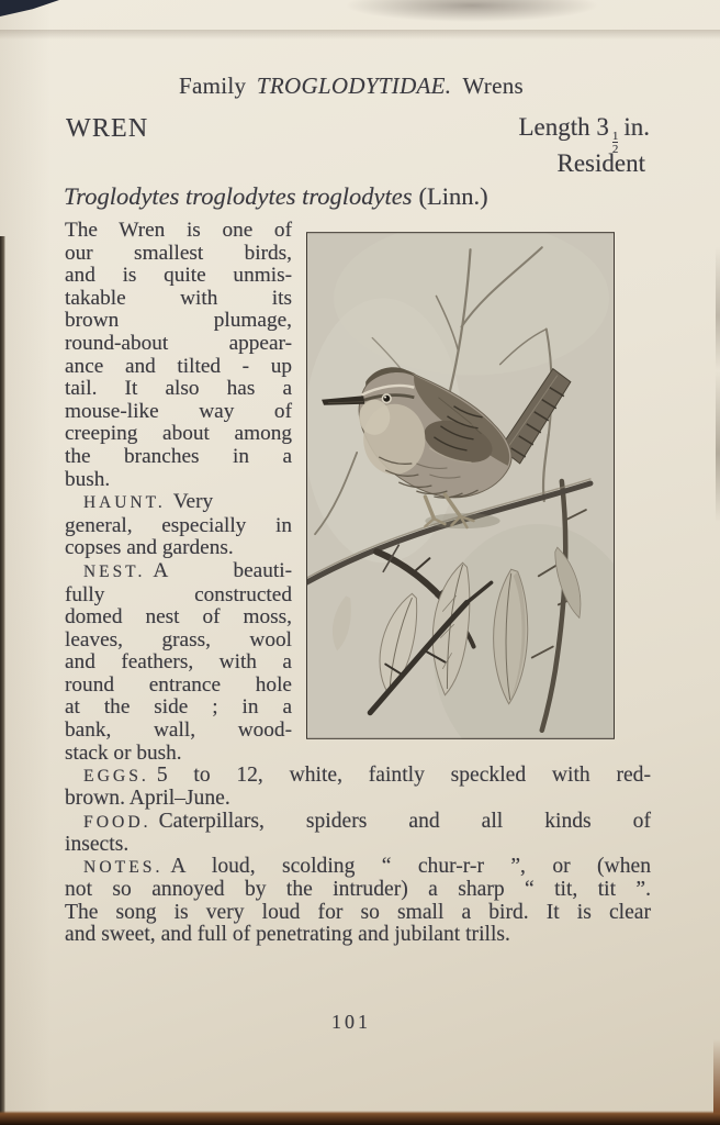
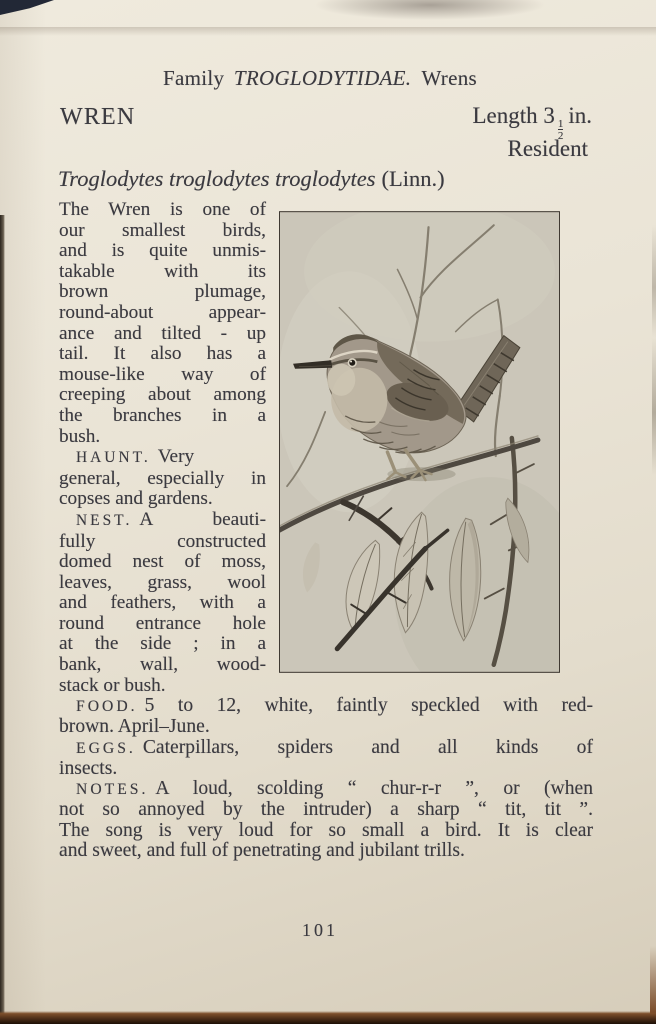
  Family TROGLODYTIDAE. Wrens
  WREN
  Length 3
  1
  2
  in.
  Resident
  Troglodytes troglodytes troglodytes (Linn.)
  The Wren is one of
  our smallest birds,
  and is quite unmis-
  takable with its
  brown plumage,
  round-about appear-
  ance and tilted - up
  tail. It also has a
  mouse-like way of
  creeping about among
  the branches in a
  bush.
  HAUNT. Very
  general, especially in
  copses and gardens.
  NEST. A beauti-
  fully constructed
  domed nest of moss,
  leaves, grass, wool
  and feathers, with a
  round entrance hole
  at the side ; in a
  bank, wall, wood-
  stack or bush.
- EGGS. 5 to 12, white, faintly speckled with red-
+ FOOD. 5 to 12, white, faintly speckled with red-
  brown. April–June.
- FOOD. Caterpillars, spiders and all kinds of
+ EGGS. Caterpillars, spiders and all kinds of
  insects.
  NOTES. A loud, scolding “ chur-r-r ”, or (when
  not so annoyed by the intruder) a sharp “ tit, tit ”.
  The song is very loud for so small a bird. It is clear
  and sweet, and full of penetrating and jubilant trills.
  101
